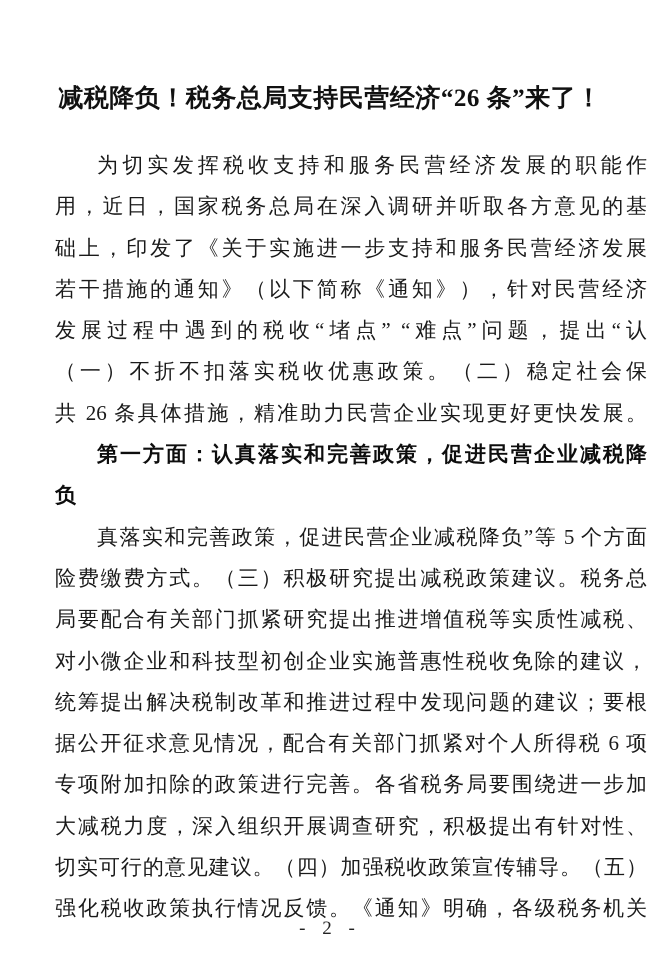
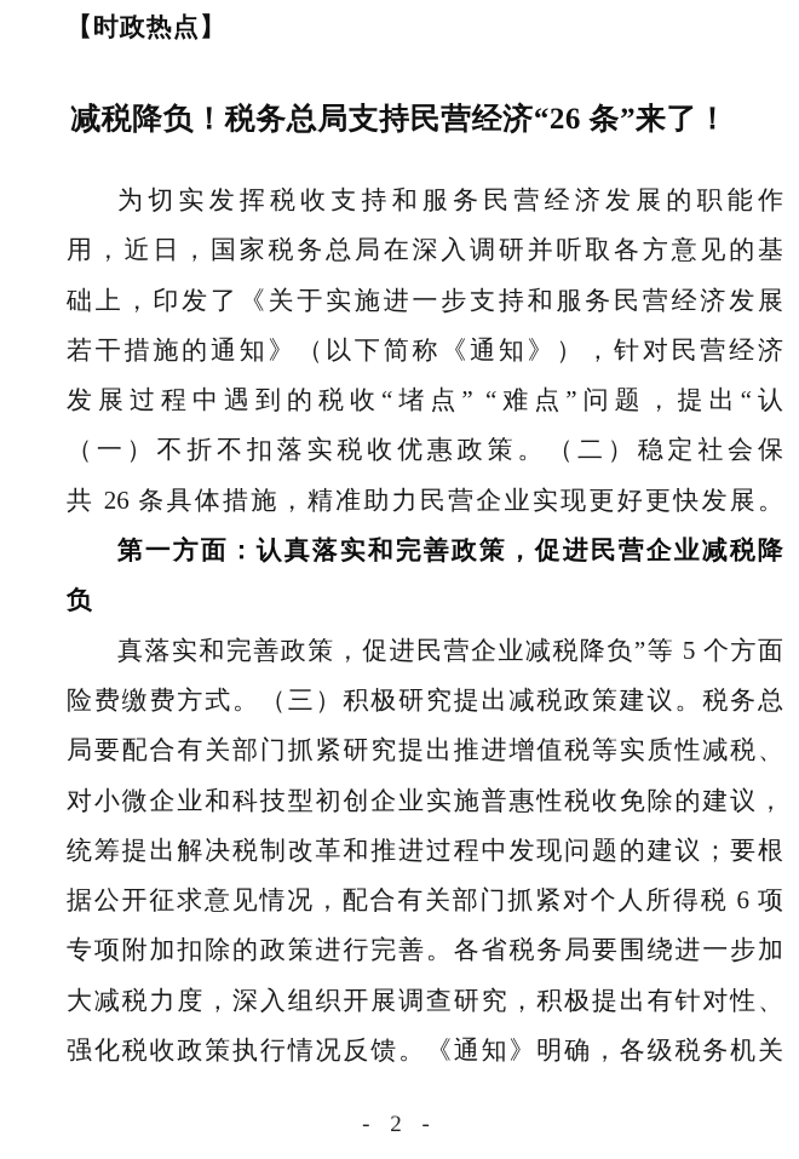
+ 【时政热点】
  减税降负！税务总局支持民营经济“26 条”来了！
  为切实发挥税收支持和服务民营经济发展的职能作
  用，近日，国家税务总局在深入调研并听取各方意见的基
  础上，印发了《关于实施进一步支持和服务民营经济发展
  若干措施的通知》（以下简称《通知》），针对民营经济
  发展过程中遇到的税收“堵点” “难点”问题，提出“认
  （一）不折不扣落实税收优惠政策。（二）稳定社会保
  共 26 条具体措施，精准助力民营企业实现更好更快发展。
  第一方面：认真落实和完善政策，促进民营企业减税降
  负
  真落实和完善政策，促进民营企业减税降负”等 5 个方面
  险费缴费方式。（三）积极研究提出减税政策建议。税务总
  局要配合有关部门抓紧研究提出推进增值税等实质性减税、
  对小微企业和科技型初创企业实施普惠性税收免除的建议，
  统筹提出解决税制改革和推进过程中发现问题的建议；要根
  据公开征求意见情况，配合有关部门抓紧对个人所得税 6 项
  专项附加扣除的政策进行完善。各省税务局要围绕进一步加
  大减税力度，深入组织开展调查研究，积极提出有针对性、
- 切实可行的意见建议。（四）加强税收政策宣传辅导。（五）
  强化税收政策执行情况反馈。《通知》明确，各级税务机关
  - 2 -
